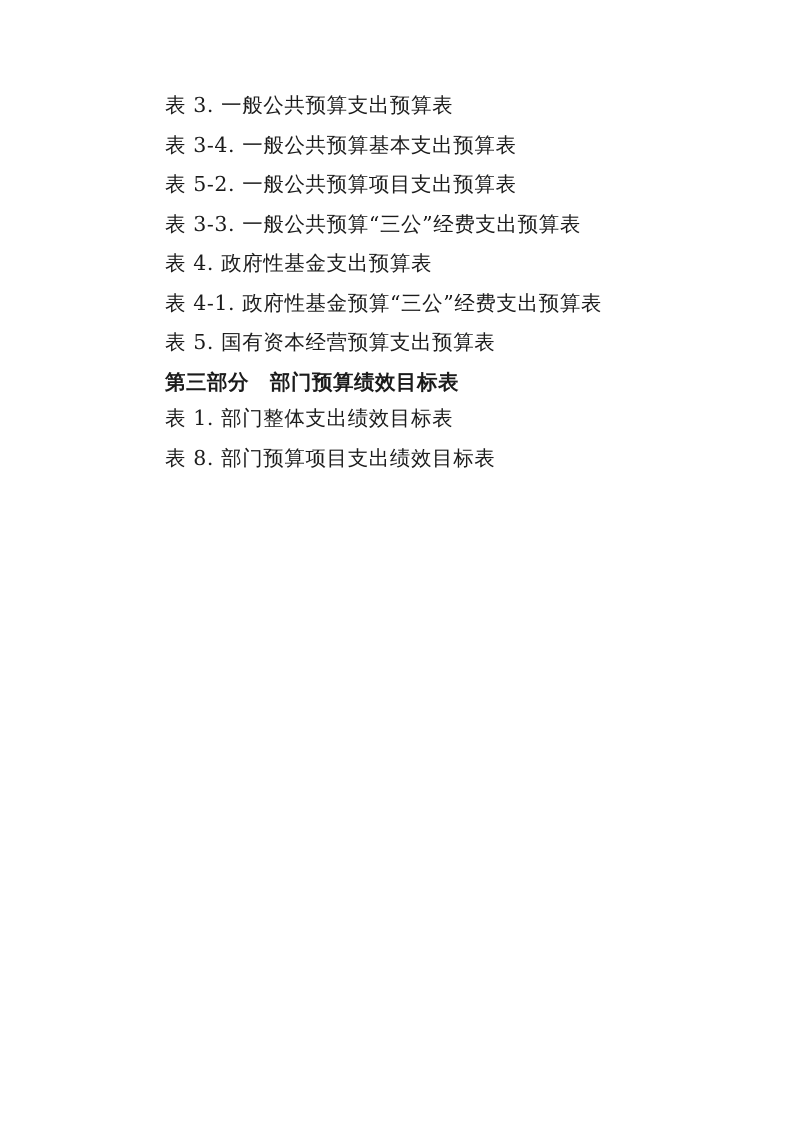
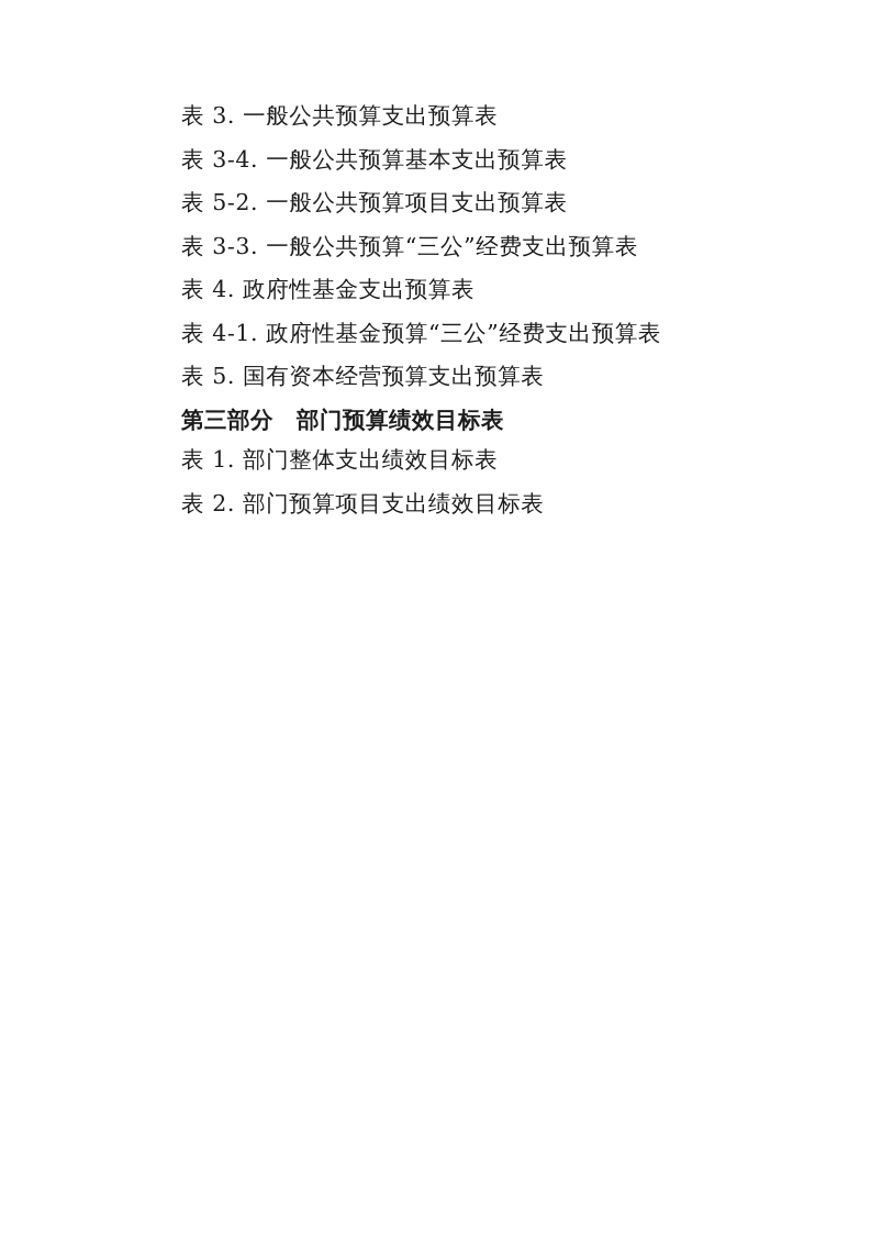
  表 3. 一般公共预算支出预算表
  表 3-4. 一般公共预算基本支出预算表
  表 5-2. 一般公共预算项目支出预算表
  表 3-3. 一般公共预算“三公”经费支出预算表
  表 4. 政府性基金支出预算表
  表 4-1. 政府性基金预算“三公”经费支出预算表
  表 5. 国有资本经营预算支出预算表
  第三部分 部门预算绩效目标表
  表 1. 部门整体支出绩效目标表
- 表 8. 部门预算项目支出绩效目标表
+ 表 2. 部门预算项目支出绩效目标表
